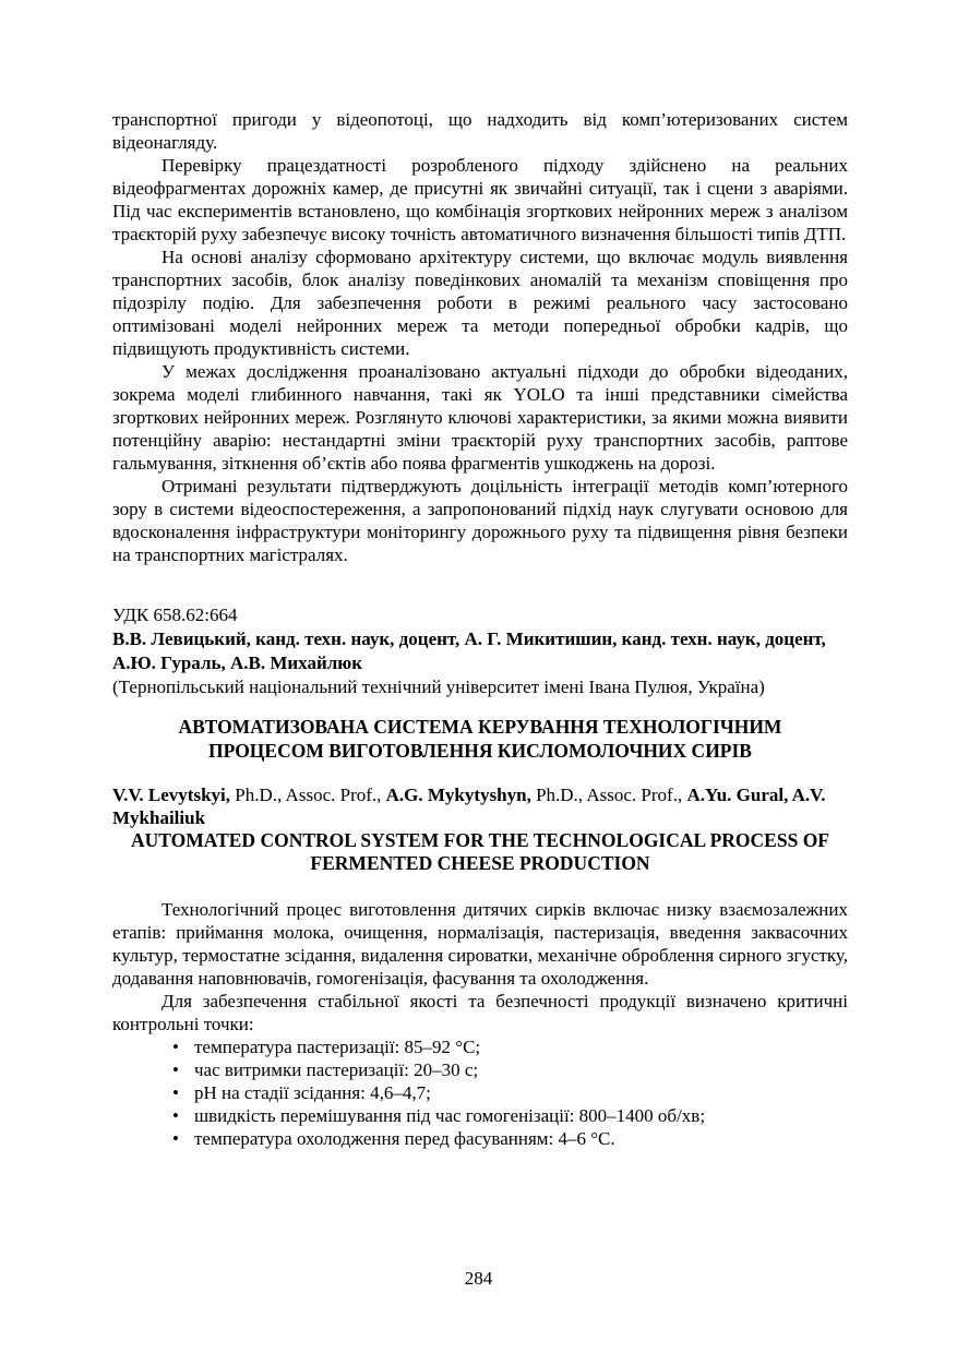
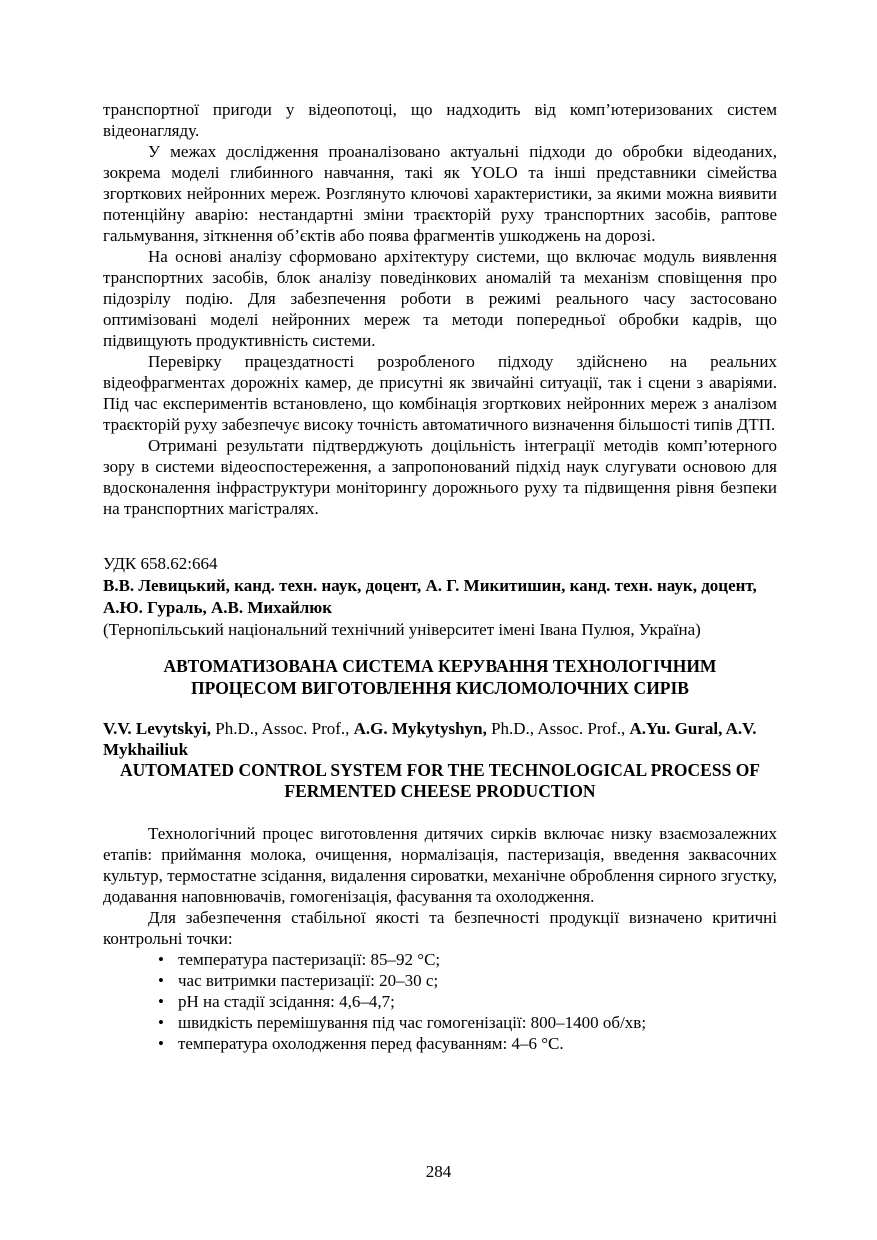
  транспортної пригоди у відеопотоці, що надходить від комп’ютеризованих систем відеонагляду.
- Перевірку працездатності розробленого підходу здійснено на реальних відеофрагментах дорожніх камер, де присутні як звичайні ситуації, так і сцени з аваріями. Під час експериментів встановлено, що комбінація згорткових нейронних мереж з аналізом траєкторій руху забезпечує високу точність автоматичного визначення більшості типів ДТП.
+ У межах дослідження проаналізовано актуальні підходи до обробки відеоданих, зокрема моделі глибинного навчання, такі як YOLO та інші представники сімейства згорткових нейронних мереж. Розглянуто ключові характеристики, за якими можна виявити потенційну аварію: нестандартні зміни траєкторій руху транспортних засобів, раптове гальмування, зіткнення об’єктів або поява фрагментів ушкоджень на дорозі.
  На основі аналізу сформовано архітектуру системи, що включає модуль виявлення транспортних засобів, блок аналізу поведінкових аномалій та механізм сповіщення про підозрілу подію. Для забезпечення роботи в режимі реального часу застосовано оптимізовані моделі нейронних мереж та методи попередньої обробки кадрів, що підвищують продуктивність системи.
- У межах дослідження проаналізовано актуальні підходи до обробки відеоданих, зокрема моделі глибинного навчання, такі як YOLO та інші представники сімейства згорткових нейронних мереж. Розглянуто ключові характеристики, за якими можна виявити потенційну аварію: нестандартні зміни траєкторій руху транспортних засобів, раптове гальмування, зіткнення об’єктів або поява фрагментів ушкоджень на дорозі.
+ Перевірку працездатності розробленого підходу здійснено на реальних відеофрагментах дорожніх камер, де присутні як звичайні ситуації, так і сцени з аваріями. Під час експериментів встановлено, що комбінація згорткових нейронних мереж з аналізом траєкторій руху забезпечує високу точність автоматичного визначення більшості типів ДТП.
  Отримані результати підтверджують доцільність інтеграції методів комп’ютерного зору в системи відеоспостереження, а запропонований підхід наук слугувати основою для вдосконалення інфраструктури моніторингу дорожнього руху та підвищення рівня безпеки на транспортних магістралях.
  УДК 658.62:664
  В.В. Левицький, канд. техн. наук, доцент, А. Г. Микитишин, канд. техн. наук, доцент, А.Ю. Гураль, А.В. Михайлюк
  (Тернопільський національний технічний університет імені Івана Пулюя, Україна)
  АВТОМАТИЗОВАНА СИСТЕМА КЕРУВАННЯ ТЕХНОЛОГІЧНИМ ПРОЦЕСОМ ВИГОТОВЛЕННЯ КИСЛОМОЛОЧНИХ СИРІВ
  V.V. Levytskyi, Ph.D., Assoc. Prof., A.G. Mykytyshyn, Ph.D., Assoc. Prof., A.Yu. Gural, A.V. Mykhailiuk
  AUTOMATED CONTROL SYSTEM FOR THE TECHNOLOGICAL PROCESS OF FERMENTED CHEESE PRODUCTION
  Технологічний процес виготовлення дитячих сирків включає низку взаємозалежних етапів: приймання молока, очищення, нормалізація, пастеризація, введення заквасочних культур, термостатне зсідання, видалення сироватки, механічне оброблення сирного згустку, додавання наповнювачів, гомогенізація, фасування та охолодження.
  Для забезпечення стабільної якості та безпечності продукції визначено критичні контрольні точки:
  температура пастеризації: 85–92 °С;
  час витримки пастеризації: 20–30 с;
  pH на стадії зсідання: 4,6–4,7;
  швидкість перемішування під час гомогенізації: 800–1400 об/хв;
  температура охолодження перед фасуванням: 4–6 °С.
  284
